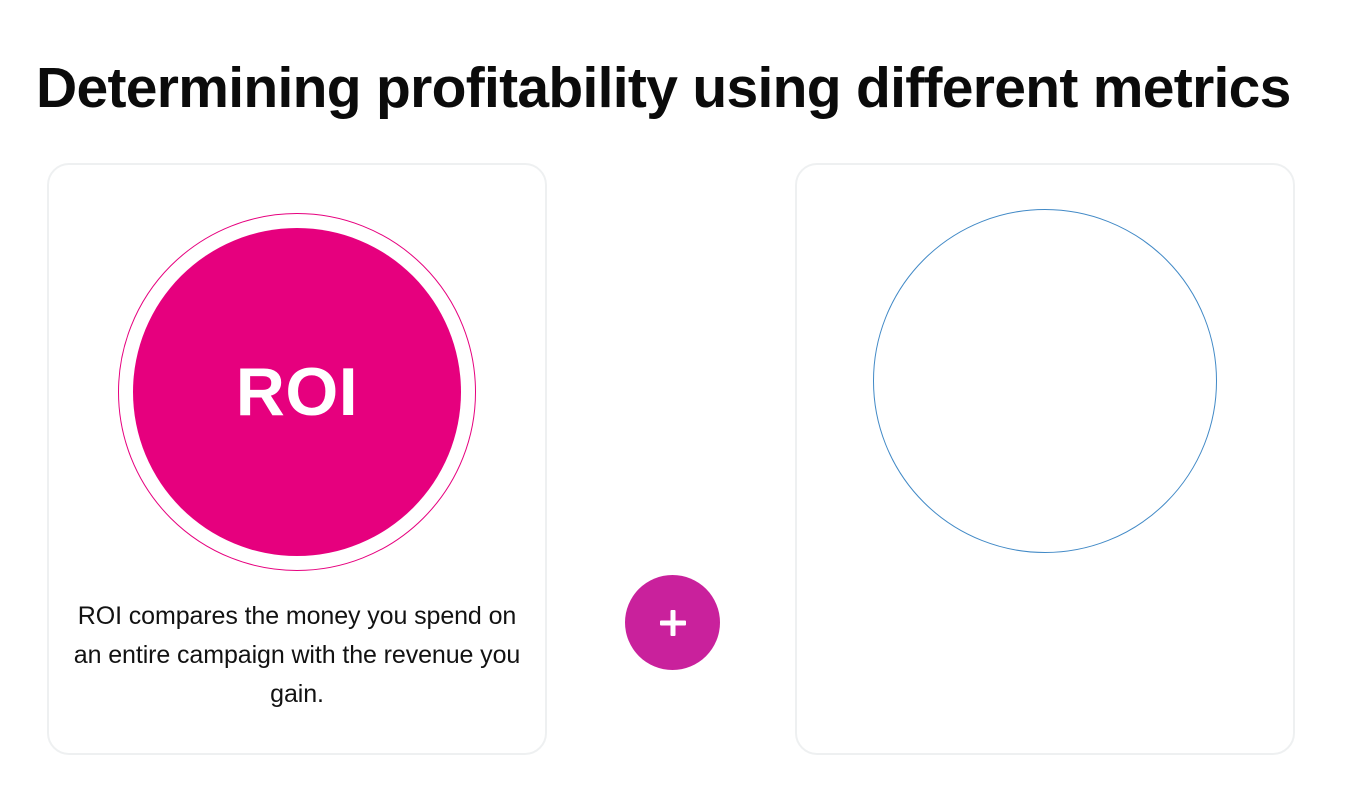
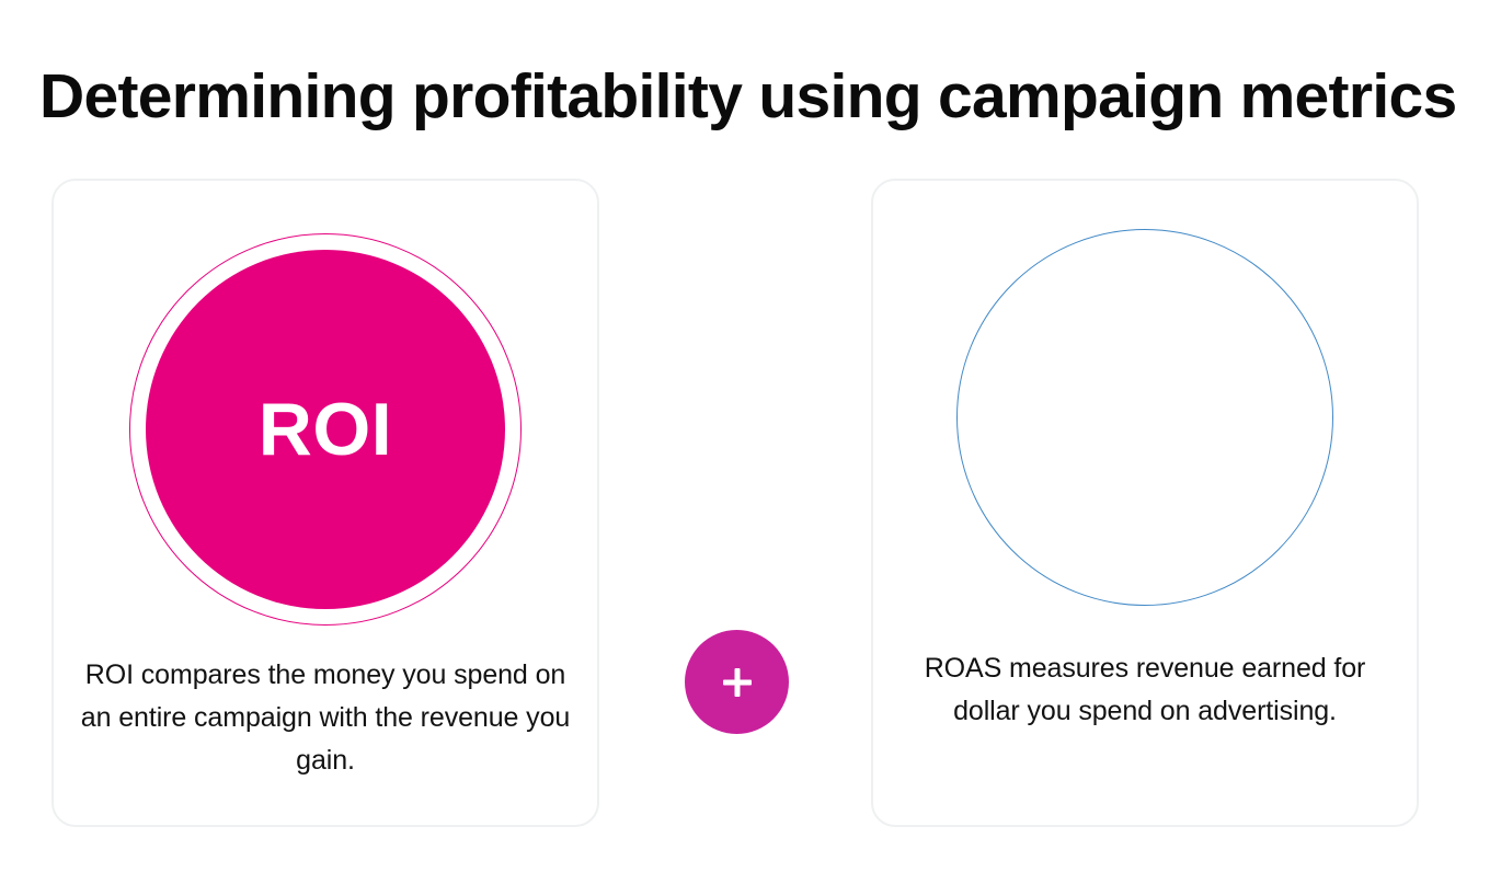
- Determining profitability using different metrics
+ Determining profitability using campaign metrics
  ROI
  ROI compares the money you spend on an entire campaign with the revenue you gain.
+ ROAS measures revenue earned for dollar you spend on advertising.
